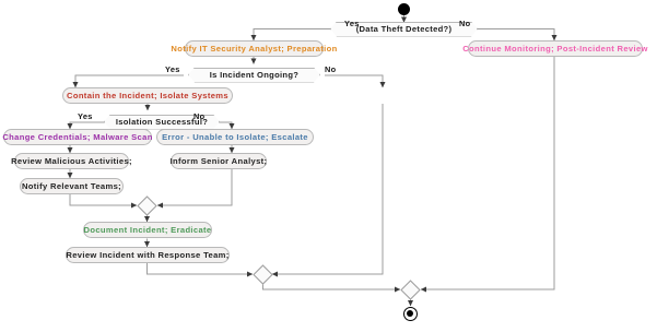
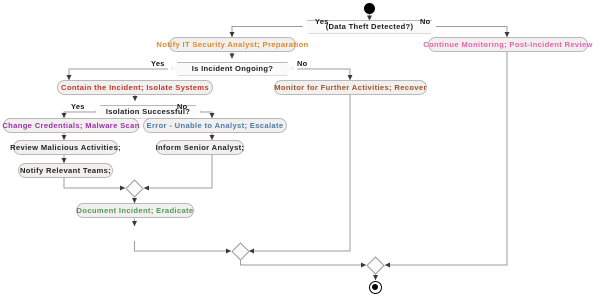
  (Data Theft Detected?)
  Yes
  No
  Notify IT Security Analyst; Preparation
  Continue Monitoring; Post-Incident Review
  Is Incident Ongoing?
  Yes
  No
  Contain the Incident; Isolate Systems
+ Monitor for Further Activities; Recover
  Isolation Successful?
  Yes
  No
  Change Credentials; Malware Scan
- Error - Unable to Isolate; Escalate
+ Error - Unable to Analyst; Escalate
  Review Malicious Activities;
  Inform Senior Analyst;
  Notify Relevant Teams;
  Document Incident; Eradicate
- Review Incident with Response Team;
